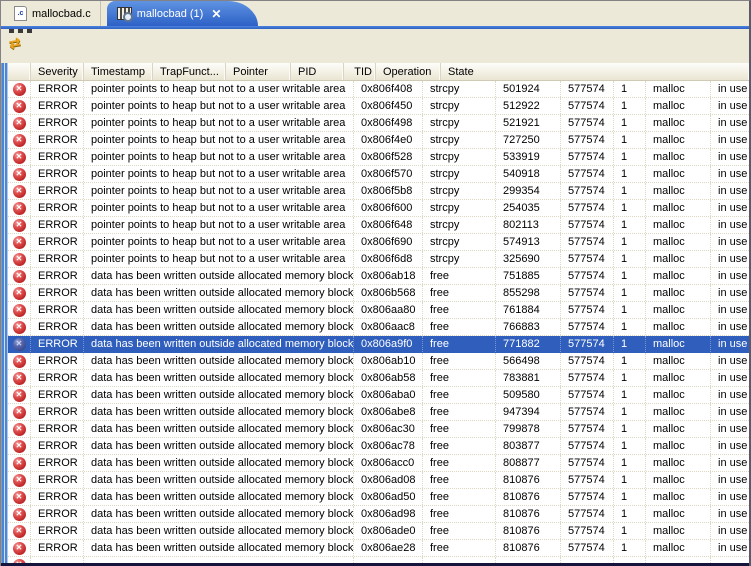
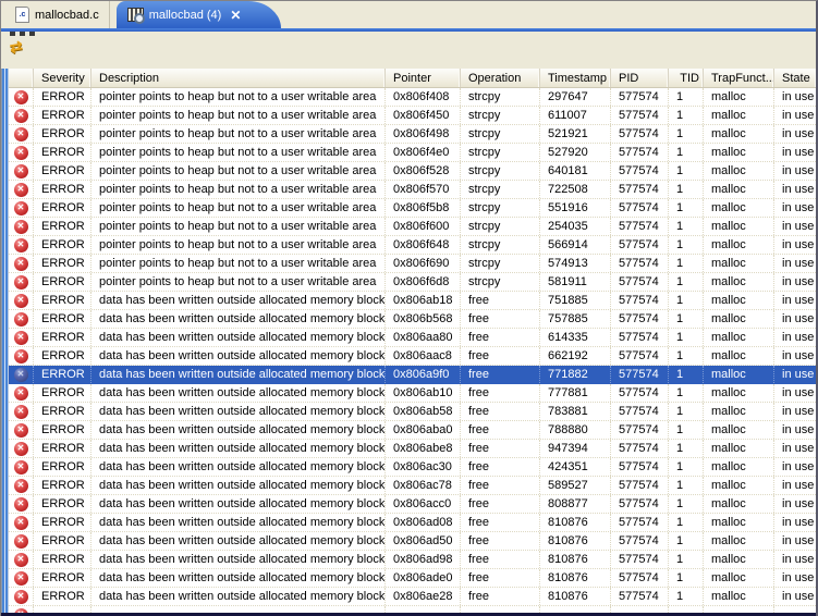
  mallocbad.c
- mallocbad (1)
+ mallocbad (4)
  ✕
  Severity
+ Description
- Timestamp
+ Pointer
- TrapFunct...
+ Operation
- Pointer
+ Timestamp
  PID
  TID
- Operation
+ TrapFunct...
  State
  ✕
  ERROR
  pointer points to heap but not to a user writable area
  0x806f408
  strcpy
- 501924
+ 297647
  577574
  1
  malloc
  in use
  ✕
  ERROR
  pointer points to heap but not to a user writable area
  0x806f450
  strcpy
- 512922
+ 611007
  577574
  1
  malloc
  in use
  ✕
  ERROR
  pointer points to heap but not to a user writable area
  0x806f498
  strcpy
  521921
  577574
  1
  malloc
  in use
  ✕
  ERROR
  pointer points to heap but not to a user writable area
  0x806f4e0
  strcpy
- 727250
+ 527920
  577574
  1
  malloc
  in use
  ✕
  ERROR
  pointer points to heap but not to a user writable area
  0x806f528
  strcpy
- 533919
+ 640181
  577574
  1
  malloc
  in use
  ✕
  ERROR
  pointer points to heap but not to a user writable area
  0x806f570
  strcpy
- 540918
+ 722508
  577574
  1
  malloc
  in use
  ✕
  ERROR
  pointer points to heap but not to a user writable area
  0x806f5b8
  strcpy
- 299354
+ 551916
  577574
  1
  malloc
  in use
  ✕
  ERROR
  pointer points to heap but not to a user writable area
  0x806f600
  strcpy
  254035
  577574
  1
  malloc
  in use
  ✕
  ERROR
  pointer points to heap but not to a user writable area
  0x806f648
  strcpy
- 802113
+ 566914
  577574
  1
  malloc
  in use
  ✕
  ERROR
  pointer points to heap but not to a user writable area
  0x806f690
  strcpy
  574913
  577574
  1
  malloc
  in use
  ✕
  ERROR
  pointer points to heap but not to a user writable area
  0x806f6d8
  strcpy
- 325690
+ 581911
  577574
  1
  malloc
  in use
  ✕
  ERROR
  data has been written outside allocated memory block
  0x806ab18
  free
  751885
  577574
  1
  malloc
  in use
  ✕
  ERROR
  data has been written outside allocated memory block
  0x806b568
  free
- 855298
+ 757885
  577574
  1
  malloc
  in use
  ✕
  ERROR
  data has been written outside allocated memory block
  0x806aa80
  free
- 761884
+ 614335
  577574
  1
  malloc
  in use
  ✕
  ERROR
  data has been written outside allocated memory block
  0x806aac8
  free
- 766883
+ 662192
  577574
  1
  malloc
  in use
  ✕
  ERROR
  data has been written outside allocated memory block
  0x806a9f0
  free
  771882
  577574
  1
  malloc
  in use
  ✕
  ERROR
  data has been written outside allocated memory block
  0x806ab10
  free
- 566498
+ 777881
  577574
  1
  malloc
  in use
  ✕
  ERROR
  data has been written outside allocated memory block
  0x806ab58
  free
  783881
  577574
  1
  malloc
  in use
  ✕
  ERROR
  data has been written outside allocated memory block
  0x806aba0
  free
- 509580
+ 788880
  577574
  1
  malloc
  in use
  ✕
  ERROR
  data has been written outside allocated memory block
  0x806abe8
  free
  947394
  577574
  1
  malloc
  in use
  ✕
  ERROR
  data has been written outside allocated memory block
  0x806ac30
  free
- 799878
+ 424351
  577574
  1
  malloc
  in use
  ✕
  ERROR
  data has been written outside allocated memory block
  0x806ac78
  free
- 803877
+ 589527
  577574
  1
  malloc
  in use
  ✕
  ERROR
  data has been written outside allocated memory block
  0x806acc0
  free
  808877
  577574
  1
  malloc
  in use
  ✕
  ERROR
  data has been written outside allocated memory block
  0x806ad08
  free
  810876
  577574
  1
  malloc
  in use
  ✕
  ERROR
  data has been written outside allocated memory block
  0x806ad50
  free
  810876
  577574
  1
  malloc
  in use
  ✕
  ERROR
  data has been written outside allocated memory block
  0x806ad98
  free
  810876
  577574
  1
  malloc
  in use
  ✕
  ERROR
  data has been written outside allocated memory block
  0x806ade0
  free
  810876
  577574
  1
  malloc
  in use
  ✕
  ERROR
  data has been written outside allocated memory block
  0x806ae28
  free
  810876
  577574
  1
  malloc
  in use
